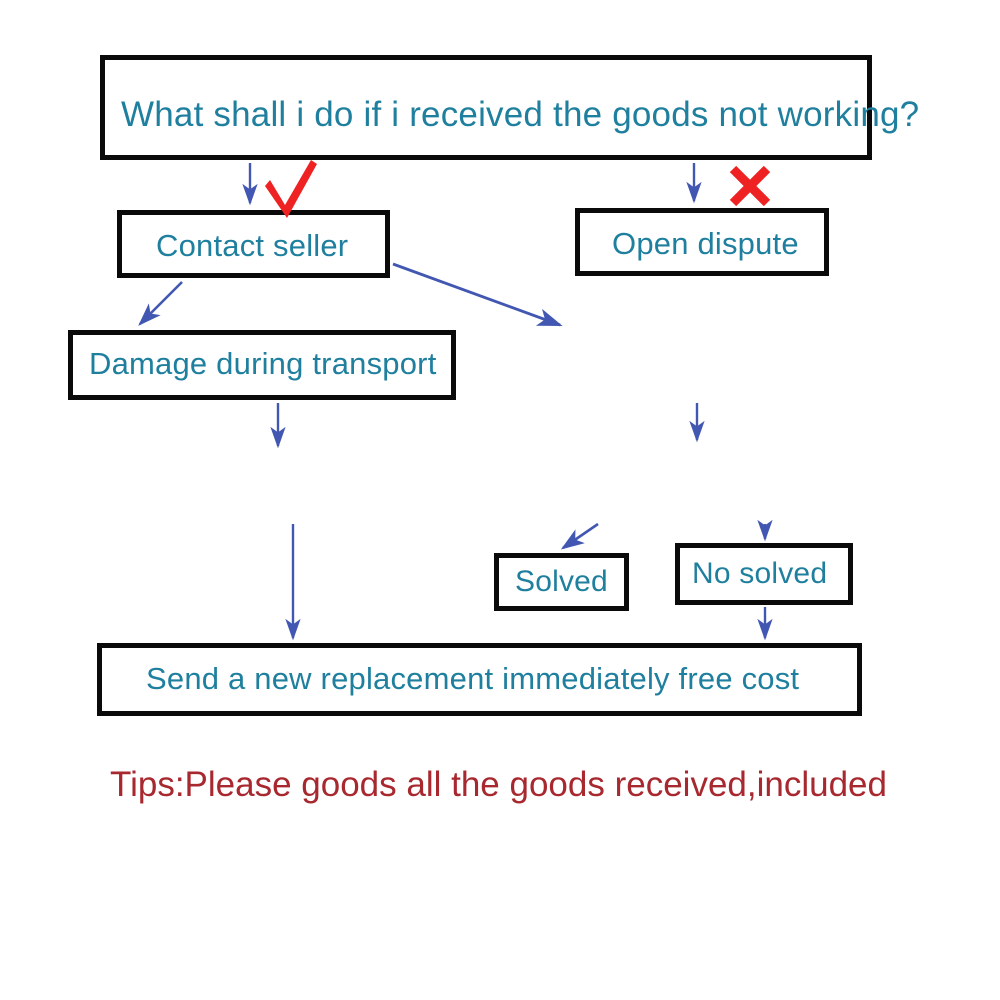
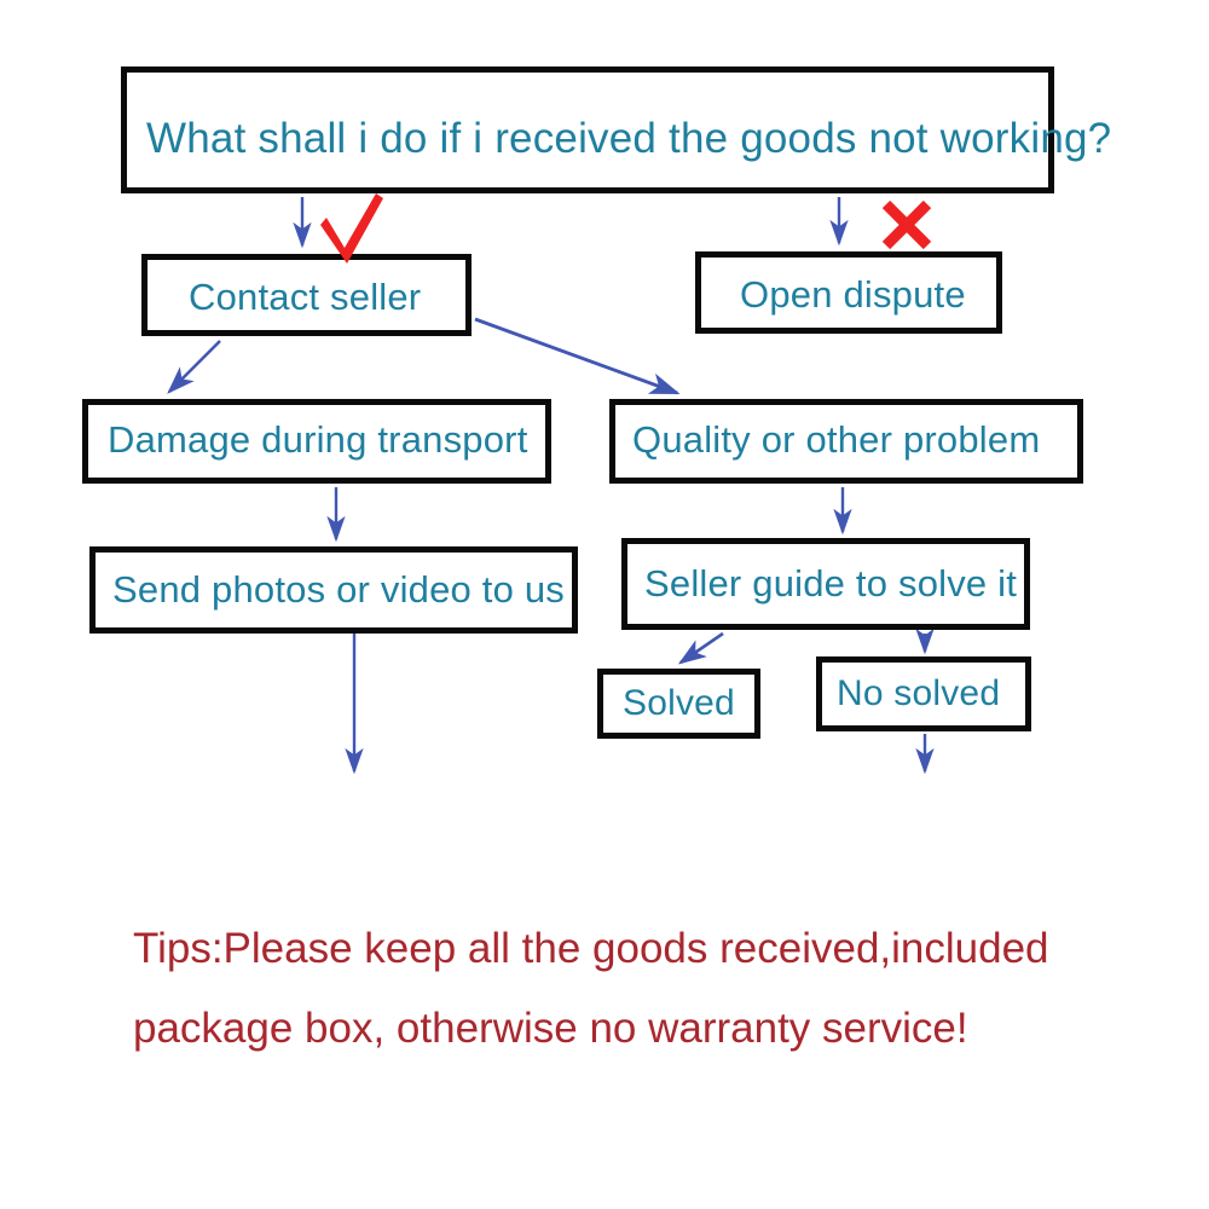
  What shall i do if i received the goods not working?
  Contact seller
  Open dispute
  Damage during transport
+ Quality or other problem
+ Send photos or video to us
+ Seller guide to solve it
  Solved
  No solved
- Send a new replacement immediately free cost
- Tips:Please goods all the goods received,included
+ Tips:Please keep all the goods received,included
+ package box, otherwise no warranty service!
